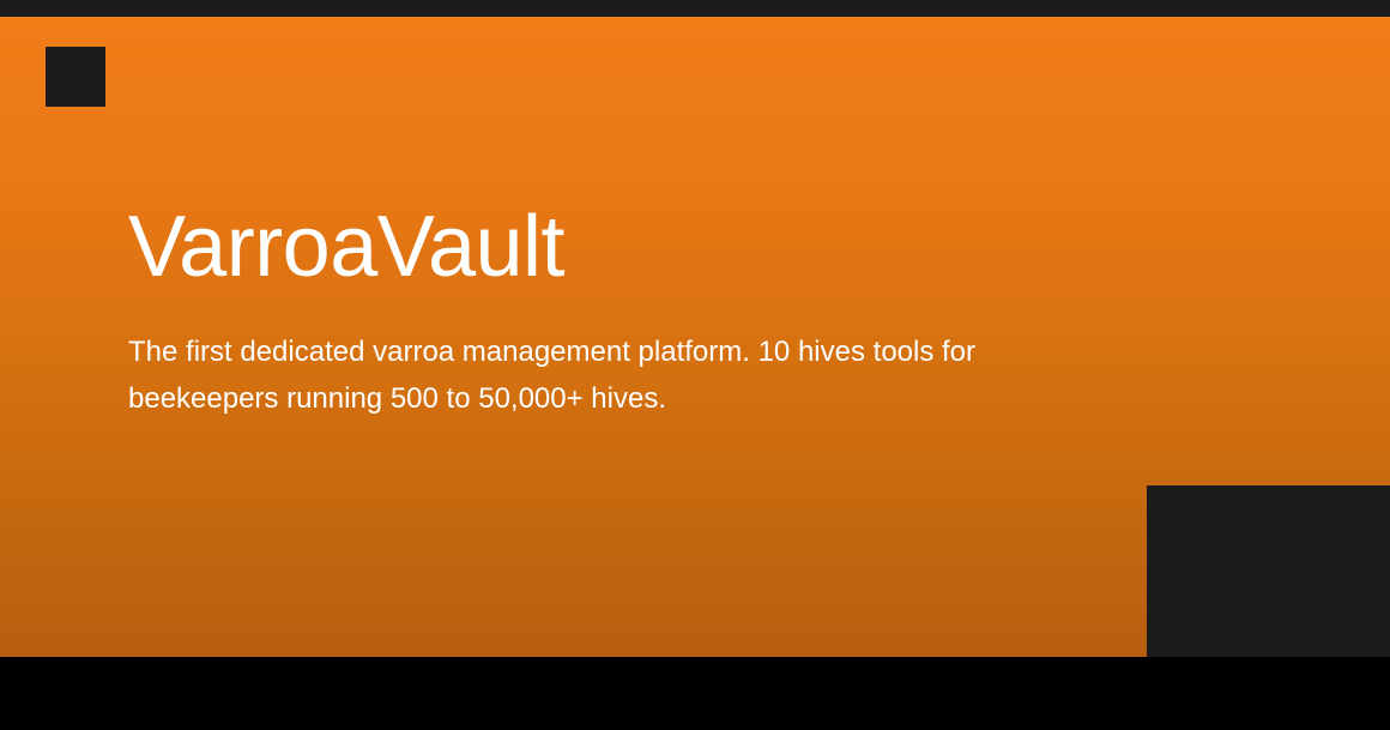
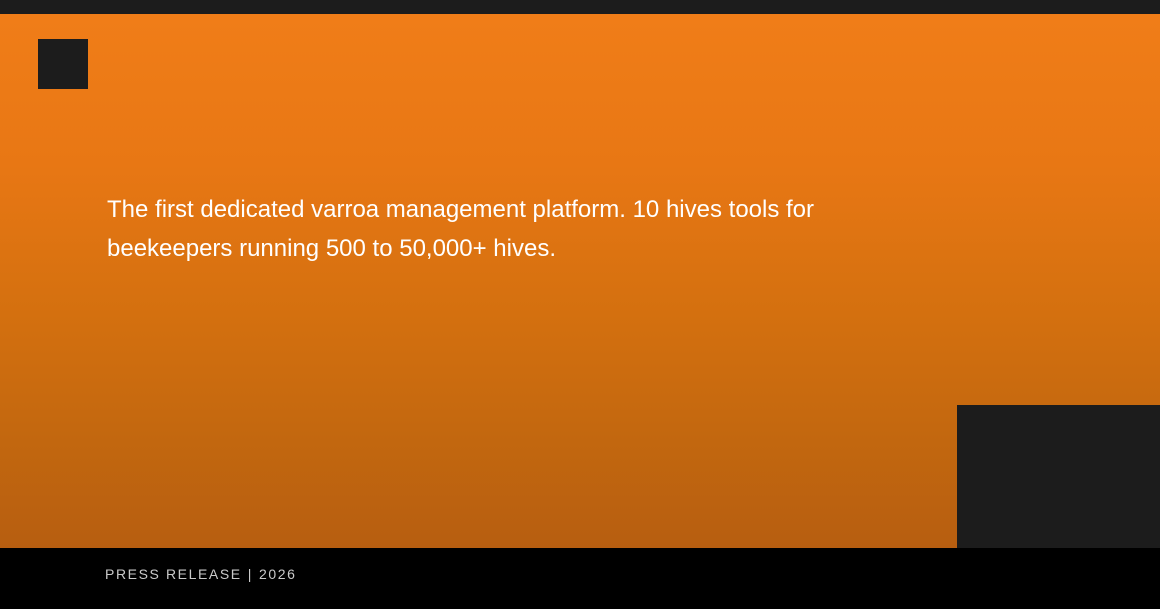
- VarroaVault
  The first dedicated varroa management platform. 10 hives tools for beekeepers running 500 to 50,000+ hives.
+ PRESS RELEASE | 2026
